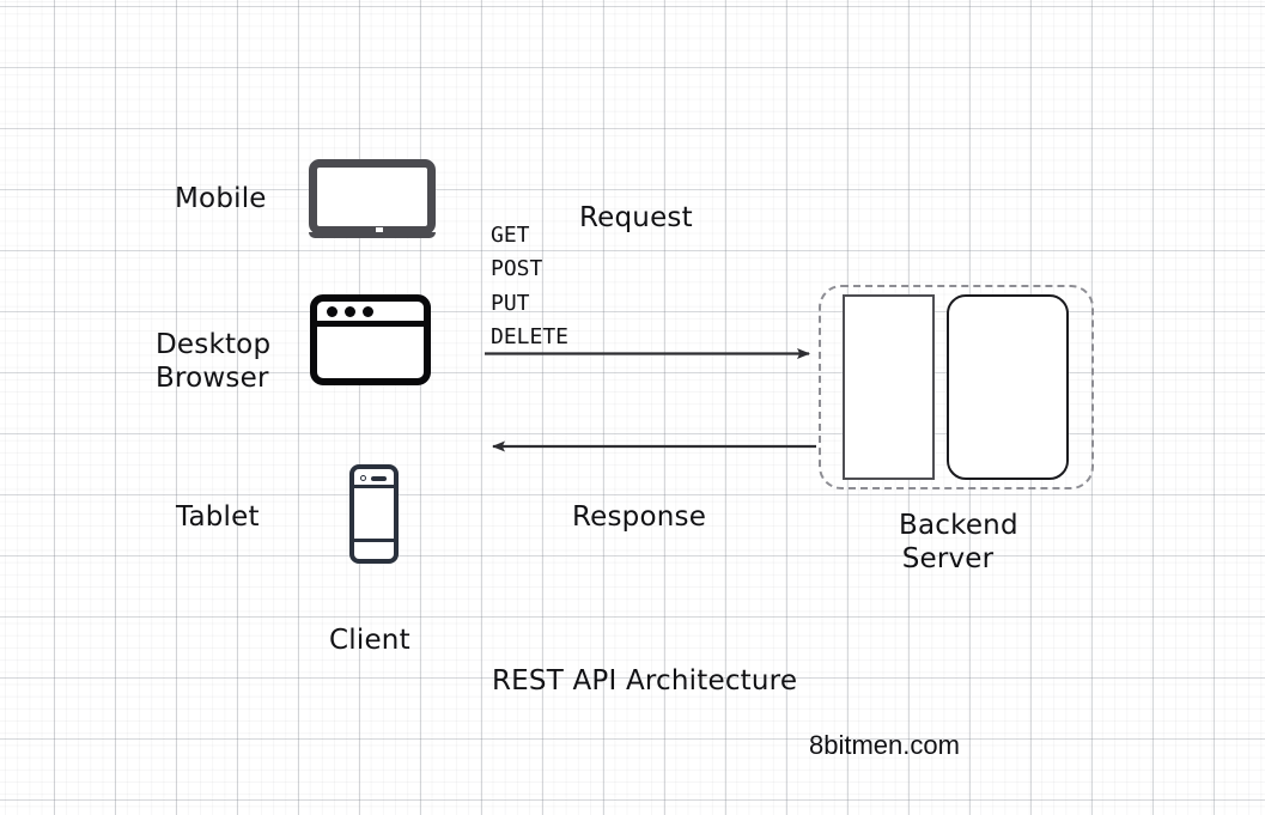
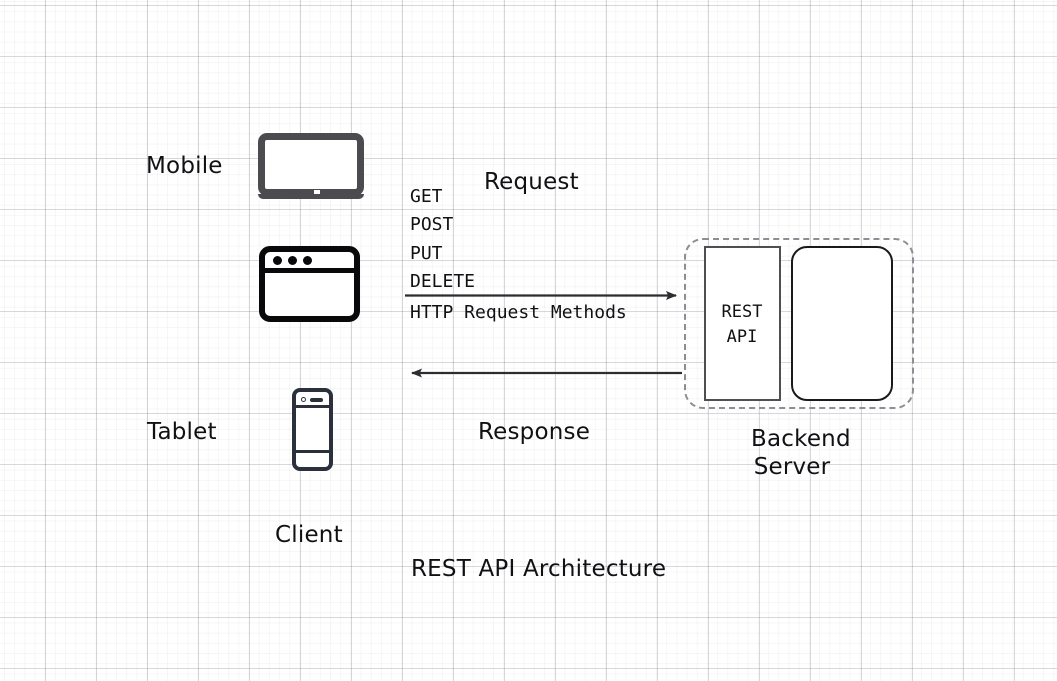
  Mobile
- Desktop
- Browser
  Tablet
  Client
  Request
  Response
  GET
  POST
  PUT
  DELETE
+ HTTP Request Methods
+ REST
+ API
  Backend
  Server
  REST API Architecture
- 8bitmen.com
